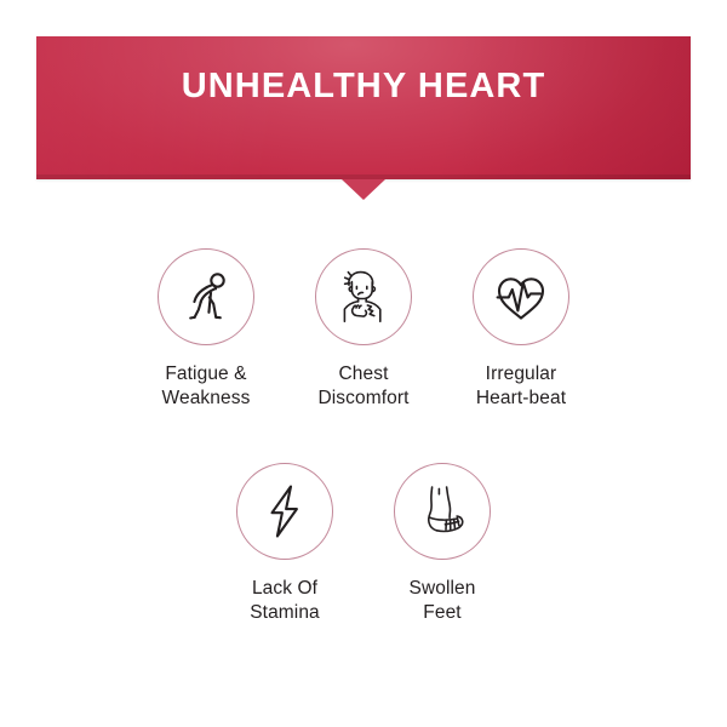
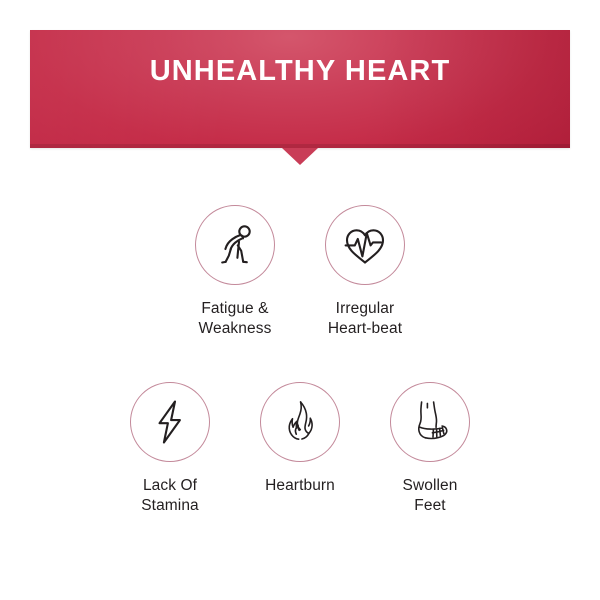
  UNHEALTHY HEART
  Fatigue &
  Weakness
- Chest
- Discomfort
  Irregular
  Heart-beat
  Lack Of
  Stamina
+ Heartburn
  Swollen
  Feet
